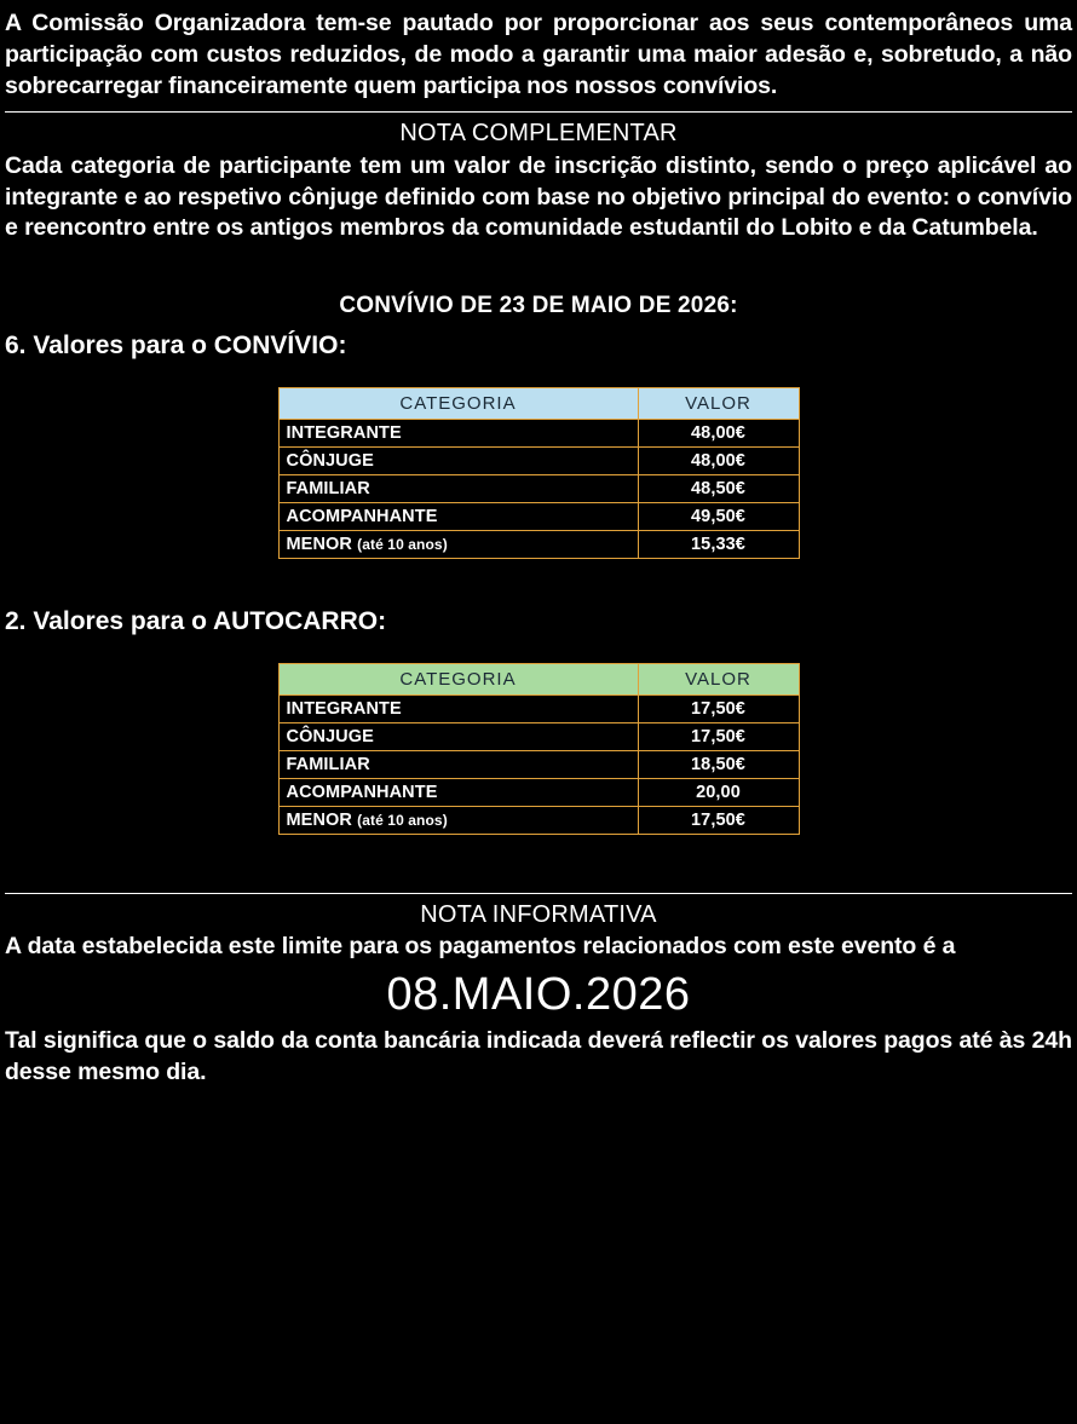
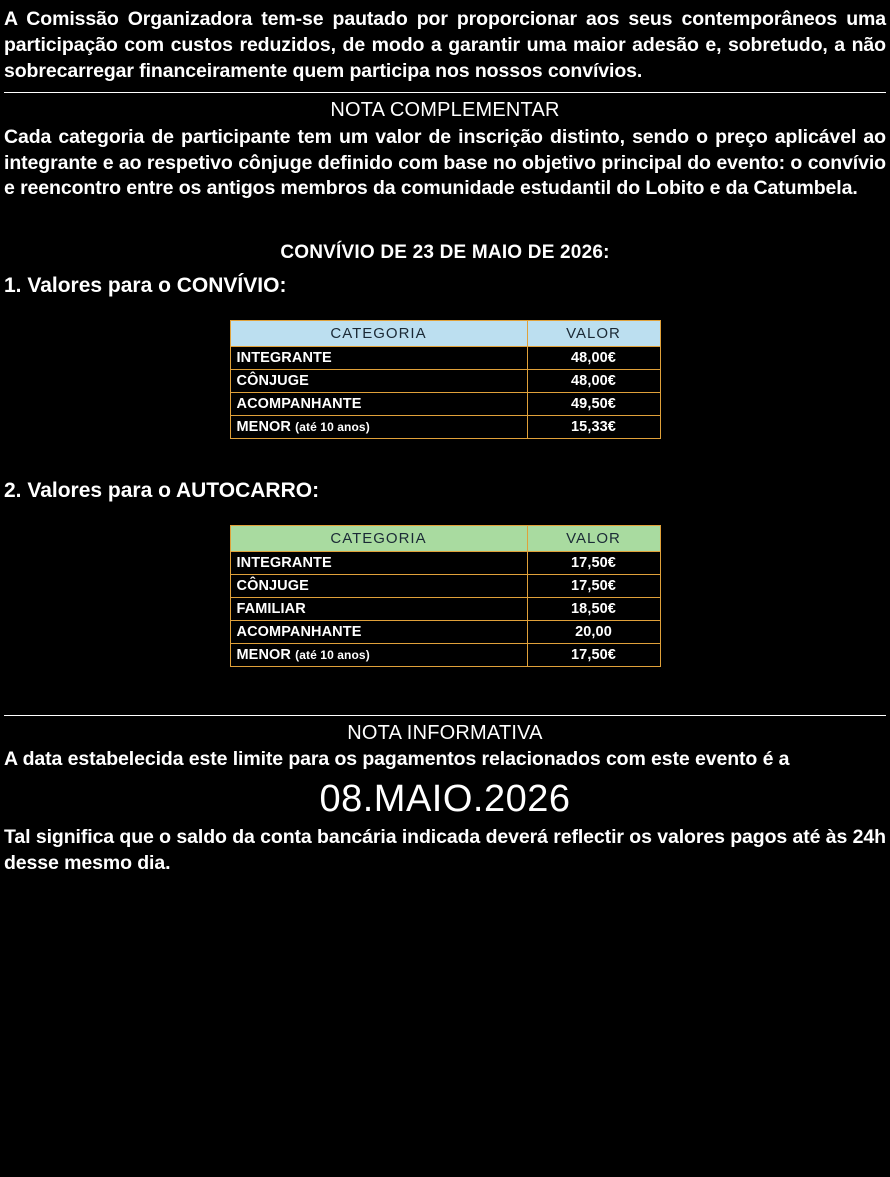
  A Comissão Organizadora tem-se pautado por proporcionar aos seus contemporâneos uma participação com custos reduzidos, de modo a garantir uma maior adesão e, sobretudo, a não sobrecarregar financeiramente quem participa nos nossos convívios.
  NOTA COMPLEMENTAR
  Cada categoria de participante tem um valor de inscrição distinto, sendo o preço aplicável ao integrante e ao respetivo cônjuge definido com base no objetivo principal do evento: o convívio e reencontro entre os antigos membros da comunidade estudantil do Lobito e da Catumbela.
  CONVÍVIO DE 23 DE MAIO DE 2026:
- 6. Valores para o CONVÍVIO:
+ 1. Valores para o CONVÍVIO:
  CATEGORIA	VALOR
  INTEGRANTE	48,00€
  CÔNJUGE	48,00€
- FAMILIAR	48,50€
  ACOMPANHANTE	49,50€
  MENOR (até 10 anos)	15,33€
  2. Valores para o AUTOCARRO:
  CATEGORIA	VALOR
  INTEGRANTE	17,50€
  CÔNJUGE	17,50€
  FAMILIAR	18,50€
  ACOMPANHANTE	20,00
  MENOR (até 10 anos)	17,50€
  NOTA INFORMATIVA
  A data estabelecida este limite para os pagamentos relacionados com este evento é a
  08.MAIO.2026
  Tal significa que o saldo da conta bancária indicada deverá reflectir os valores pagos até às 24h desse mesmo dia.
